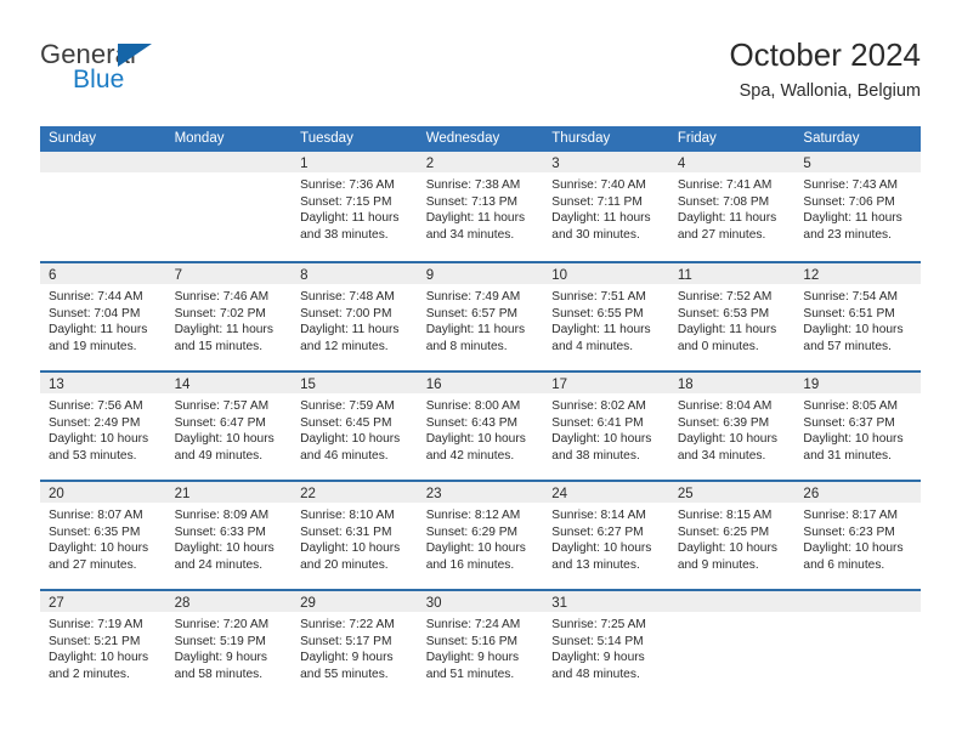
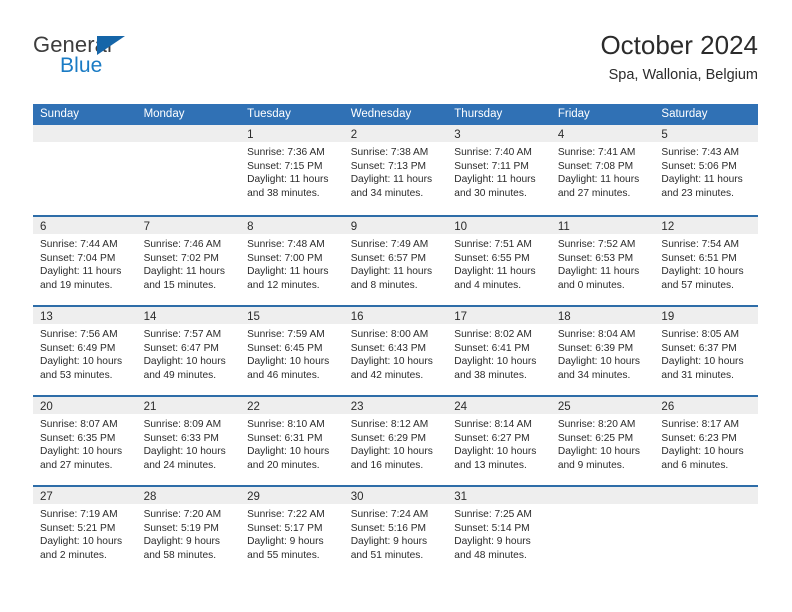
  General
  Blue
  October 2024
  Spa, Wallonia, Belgium
  Sunday
  Monday
  Tuesday
  Wednesday
  Thursday
  Friday
  Saturday
  1
  Sunrise: 7:36 AM
  Sunset: 7:15 PM
  Daylight: 11 hours
  and 38 minutes.
  2
  Sunrise: 7:38 AM
  Sunset: 7:13 PM
  Daylight: 11 hours
  and 34 minutes.
  3
  Sunrise: 7:40 AM
  Sunset: 7:11 PM
  Daylight: 11 hours
  and 30 minutes.
  4
  Sunrise: 7:41 AM
  Sunset: 7:08 PM
  Daylight: 11 hours
  and 27 minutes.
  5
  Sunrise: 7:43 AM
- Sunset: 7:06 PM
+ Sunset: 5:06 PM
  Daylight: 11 hours
  and 23 minutes.
  6
  Sunrise: 7:44 AM
  Sunset: 7:04 PM
  Daylight: 11 hours
  and 19 minutes.
  7
  Sunrise: 7:46 AM
  Sunset: 7:02 PM
  Daylight: 11 hours
  and 15 minutes.
  8
  Sunrise: 7:48 AM
  Sunset: 7:00 PM
  Daylight: 11 hours
  and 12 minutes.
  9
  Sunrise: 7:49 AM
  Sunset: 6:57 PM
  Daylight: 11 hours
  and 8 minutes.
  10
  Sunrise: 7:51 AM
  Sunset: 6:55 PM
  Daylight: 11 hours
  and 4 minutes.
  11
  Sunrise: 7:52 AM
  Sunset: 6:53 PM
  Daylight: 11 hours
  and 0 minutes.
  12
  Sunrise: 7:54 AM
  Sunset: 6:51 PM
  Daylight: 10 hours
  and 57 minutes.
  13
  Sunrise: 7:56 AM
- Sunset: 2:49 PM
+ Sunset: 6:49 PM
  Daylight: 10 hours
  and 53 minutes.
  14
  Sunrise: 7:57 AM
  Sunset: 6:47 PM
  Daylight: 10 hours
  and 49 minutes.
  15
  Sunrise: 7:59 AM
  Sunset: 6:45 PM
  Daylight: 10 hours
  and 46 minutes.
  16
  Sunrise: 8:00 AM
  Sunset: 6:43 PM
  Daylight: 10 hours
  and 42 minutes.
  17
  Sunrise: 8:02 AM
  Sunset: 6:41 PM
  Daylight: 10 hours
  and 38 minutes.
  18
  Sunrise: 8:04 AM
  Sunset: 6:39 PM
  Daylight: 10 hours
  and 34 minutes.
  19
  Sunrise: 8:05 AM
  Sunset: 6:37 PM
  Daylight: 10 hours
  and 31 minutes.
  20
  Sunrise: 8:07 AM
  Sunset: 6:35 PM
  Daylight: 10 hours
  and 27 minutes.
  21
  Sunrise: 8:09 AM
  Sunset: 6:33 PM
  Daylight: 10 hours
  and 24 minutes.
  22
  Sunrise: 8:10 AM
  Sunset: 6:31 PM
  Daylight: 10 hours
  and 20 minutes.
  23
  Sunrise: 8:12 AM
  Sunset: 6:29 PM
  Daylight: 10 hours
  and 16 minutes.
  24
  Sunrise: 8:14 AM
  Sunset: 6:27 PM
  Daylight: 10 hours
  and 13 minutes.
  25
- Sunrise: 8:15 AM
+ Sunrise: 8:20 AM
  Sunset: 6:25 PM
  Daylight: 10 hours
  and 9 minutes.
  26
  Sunrise: 8:17 AM
  Sunset: 6:23 PM
  Daylight: 10 hours
  and 6 minutes.
  27
  Sunrise: 7:19 AM
  Sunset: 5:21 PM
  Daylight: 10 hours
  and 2 minutes.
  28
  Sunrise: 7:20 AM
  Sunset: 5:19 PM
  Daylight: 9 hours
  and 58 minutes.
  29
  Sunrise: 7:22 AM
  Sunset: 5:17 PM
  Daylight: 9 hours
  and 55 minutes.
  30
  Sunrise: 7:24 AM
  Sunset: 5:16 PM
  Daylight: 9 hours
  and 51 minutes.
  31
  Sunrise: 7:25 AM
  Sunset: 5:14 PM
  Daylight: 9 hours
  and 48 minutes.
